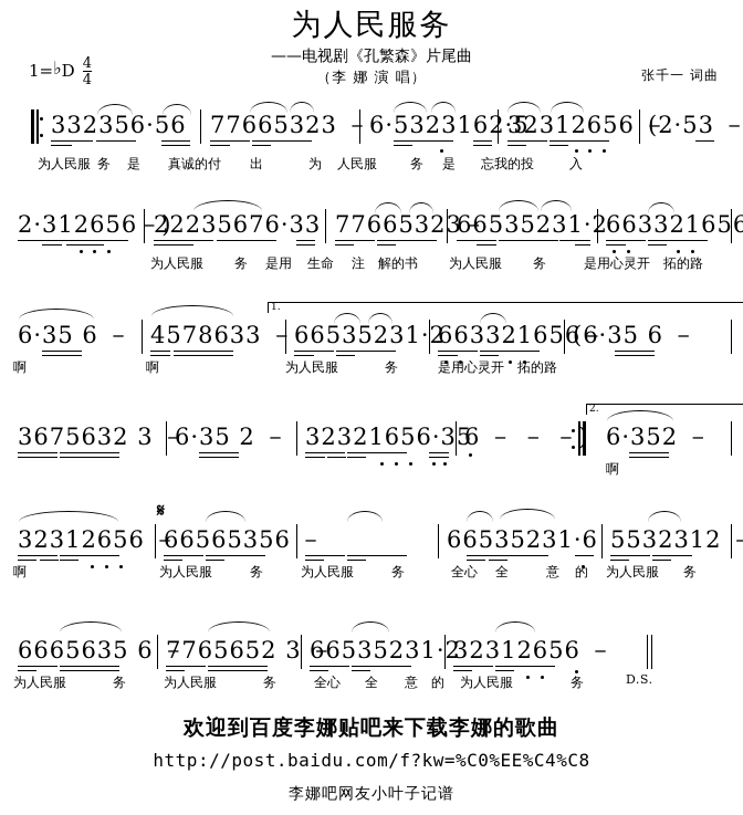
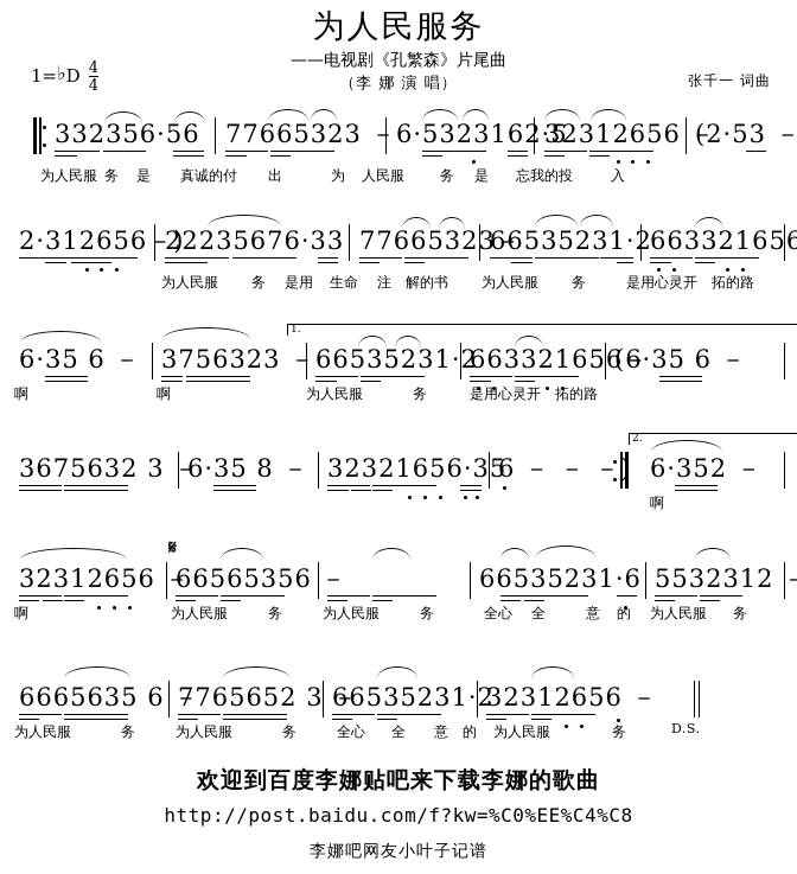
  为人民服务
  ——电视剧《孔繁森》片尾曲
  （李 娜 演 唱）
  张千一 词曲
  1=
  ♭
  D
  4
  4
  332356·56
  77665323 －
  6·5323162·5
  32312656 －
  (2·53 －
  为人民服
  务
  是
  真诚的付
  出
  为
  人民服
  务
  是
  忘我的投
  入
  2·312656－)
  22235676·33
  77665323－
  66535231·2
  663321656
  为人民服
  务
  是用
  生命
  注
  解的书
  为人民服
  务
  是用心灵开
  拓的路
  1.
  6·35 6 －
- 4578633 －
+ 3756323 －
  66535231·2
  663321656－
  (6·35 6 －
  啊
  啊
  为人民服
  务
  是用心灵开
  拓的路
  2.
  3675632 3 －
- 6·35 2 －
+ 6·35 8 －
  32321656·35
  6 － － －
  6·352 －
  啊
  𝄋
  32312656 －
  66565356 －
  66535231·6
  5532312 －
  啊
  为人民服
  务
  为人民服
  务
  全心
  全
  意
  的
  为人民服
  务
  6665635 6 －
  7765652 3 －
  66535231·2
  32312656 －
  D.S.
  为人民服
  务
  为人民服
  务
  全心
  全
  意
  的
  为人民服
  务
  欢迎到百度李娜贴吧来下载李娜的歌曲
  http://post.baidu.com/f?kw=%C0%EE%C4%C8
  李娜吧网友小叶子记谱
